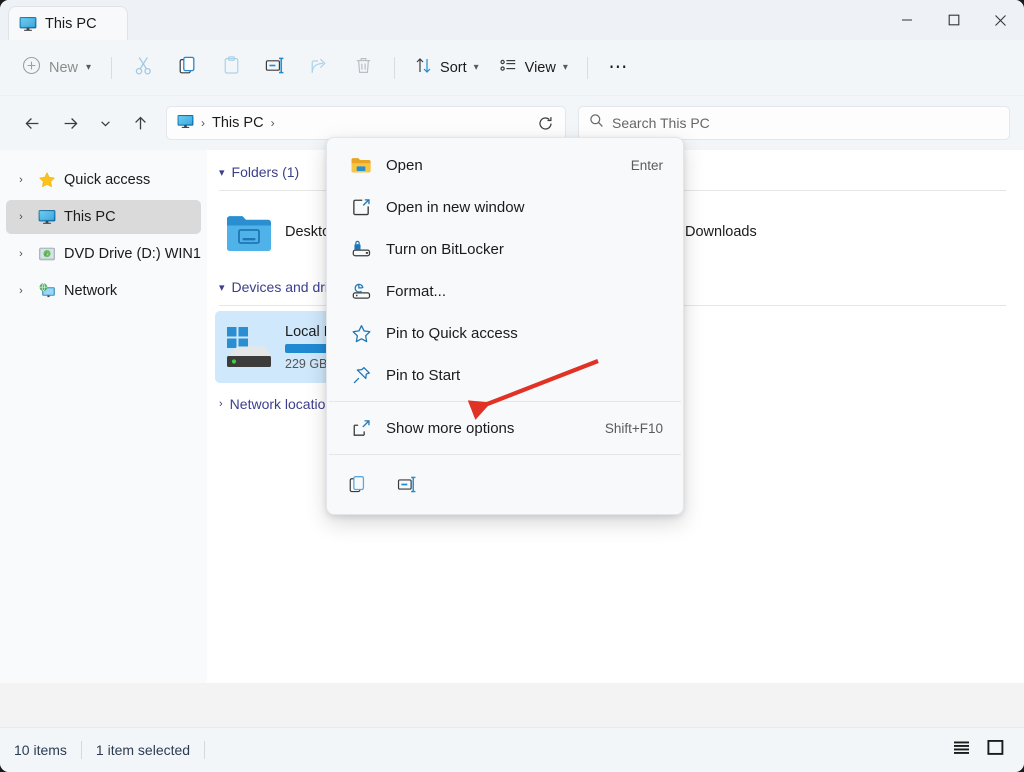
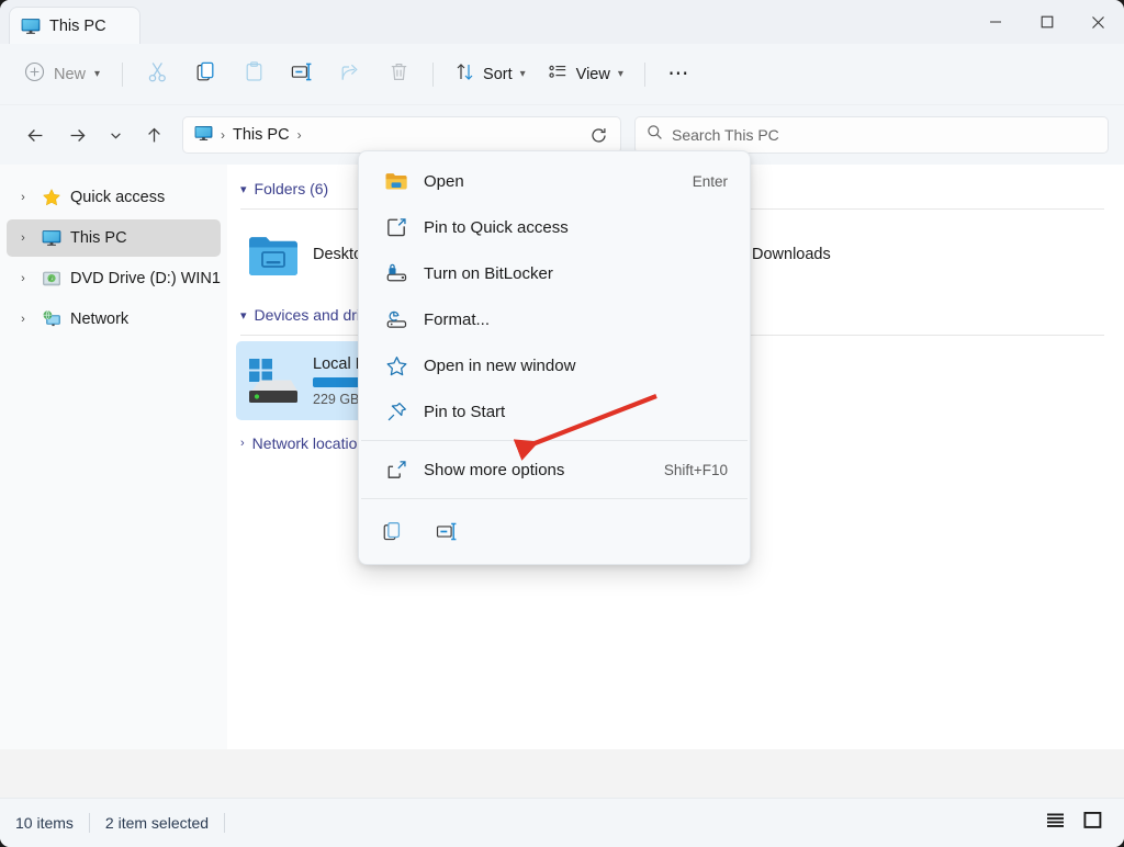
  This PC
  New
  ▾
  Sort
  ▾
  View
  ▾
  ⋯
  ›
  This PC
  ›
  Search This PC
  ›
  Quick access
  ›
  This PC
  ›
  DVD Drive (D:) WIN1
  ›
  Network
  ▾
- Folders (1)
+ Folders (6)
  Deskt
  Downloads
  ▾
  ›
  Network locatio
  10 items
- 1 item selected
+ 2 item selected
  Open
  Enter
- Open in new window
+ Pin to Quick access
  Turn on BitLocker
  Format...
- Pin to Quick access
+ Open in new window
  Pin to Start
  Show more options
  Shift+F10
